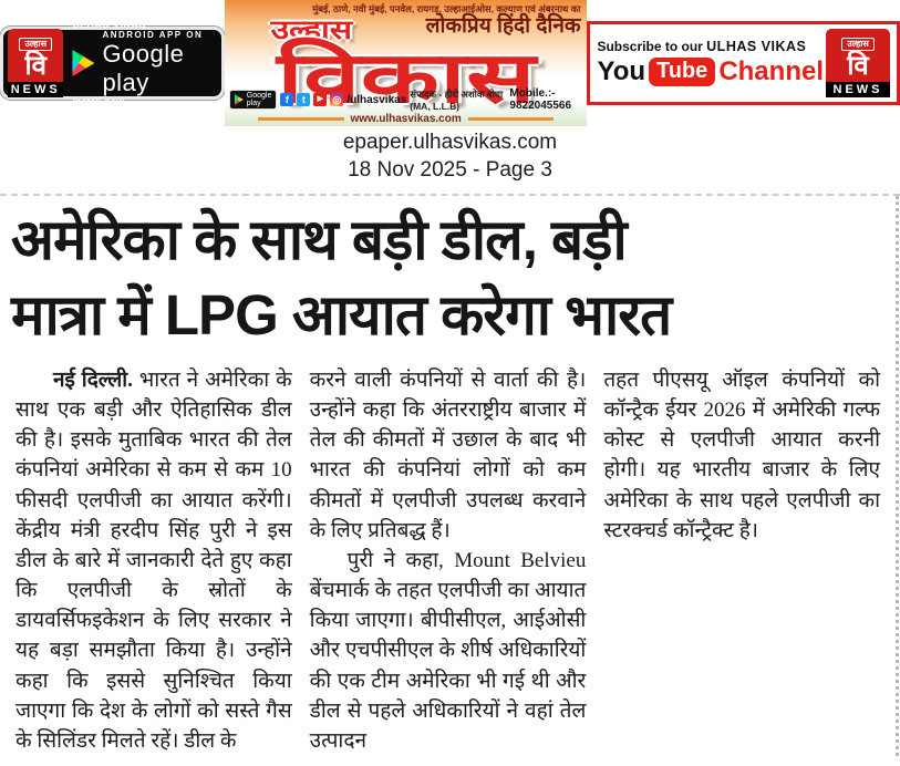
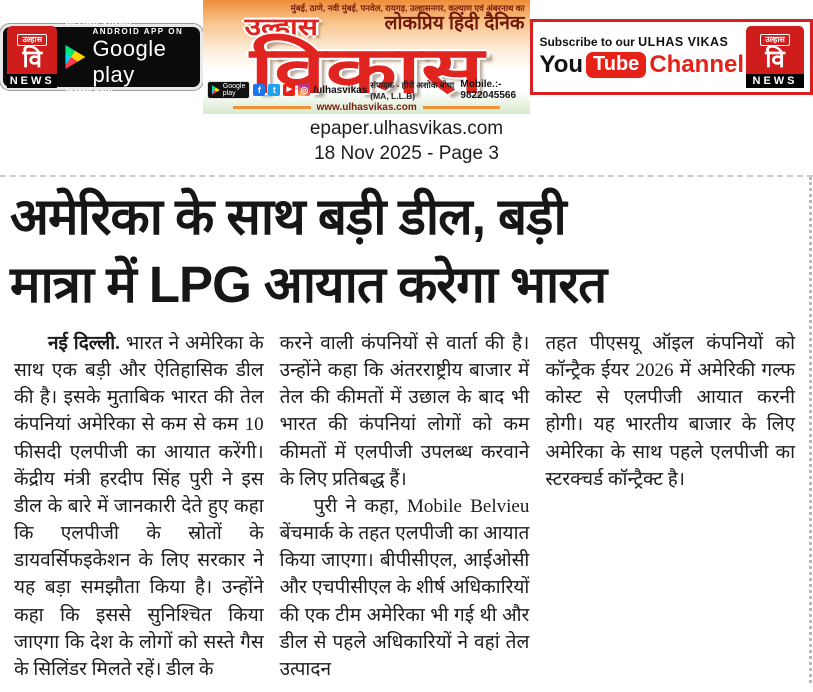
  उल्हास
  वि
  NEWS
  ULHAS VIKAS
  ANDROID APP ON
  Google play
  Install now
- मुंबई, ठाणे, नवी मुंबई, पनवेल, रायगड़, उल्हाआईओस, कल्याण एवं अंबरनाथ का
+ मुंबई, ठाणे, नवी मुंबई, पनवेल, रायगड़, उल्हासनगर, कल्याण एवं अंबरनाथ का
  लोकप्रिय हिंदी दैनिक
  उल्हास
  विकास
  f
  t
  ◎
  /ulhasvikas
  संपादक - हीरो अशोक बोधा (MA, L.L.B)
  Mobile.:- 9822045566
  www.ulhasvikas.com
  Subscribe to our ULHAS VIKAS
  You
  Tube
  Channel
  उल्हास
  वि
  NEWS
  epaper.ulhasvikas.com
  18 Nov 2025 - Page 3
  अमेरिका के साथ बड़ी डील, बड़ी
  मात्रा में LPG आयात करेगा भारत
  नई दिल्ली. भारत ने अमेरिका के साथ एक बड़ी और ऐतिहासिक डील की है। इसके मुताबिक भारत की तेल कंपनियां अमेरिका से कम से कम 10 फीसदी एलपीजी का आयात करेंगी। केंद्रीय मंत्री हरदीप सिंह पुरी ने इस डील के बारे में जानकारी देते हुए कहा कि एलपीजी के स्रोतों के डायवर्सिफइकेशन के लिए सरकार ने यह बड़ा समझौता किया है। उन्होंने कहा कि इससे सुनिश्चित किया जाएगा कि देश के लोगों को सस्ते गैस के सिलिंडर मिलते रहें। डील के
  करने वाली कंपनियों से वार्ता की है। उन्होंने कहा कि अंतरराष्ट्रीय बाजार में तेल की कीमतों में उछाल के बाद भी भारत की कंपनियां लोगों को कम कीमतों में एलपीजी उपलब्ध करवाने के लिए प्रतिबद्ध हैं।
- पुरी ने कहा, Mount Belvieu बेंचमार्क के तहत एलपीजी का आयात किया जाएगा। बीपीसीएल, आईओसी और एचपीसीएल के शीर्ष अधिकारियों की एक टीम अमेरिका भी गई थी और डील से पहले अधिकारियों ने वहां तेल उत्पादन
+ पुरी ने कहा, Mobile Belvieu बेंचमार्क के तहत एलपीजी का आयात किया जाएगा। बीपीसीएल, आईओसी और एचपीसीएल के शीर्ष अधिकारियों की एक टीम अमेरिका भी गई थी और डील से पहले अधिकारियों ने वहां तेल उत्पादन
  तहत पीएसयू ऑइल कंपनियों को कॉन्ट्रैक ईयर 2026 में अमेरिकी गल्फ कोस्ट से एलपीजी आयात करनी होगी। यह भारतीय बाजार के लिए अमेरिका के साथ पहले एलपीजी का स्टरक्चर्ड कॉन्ट्रैक्ट है।
